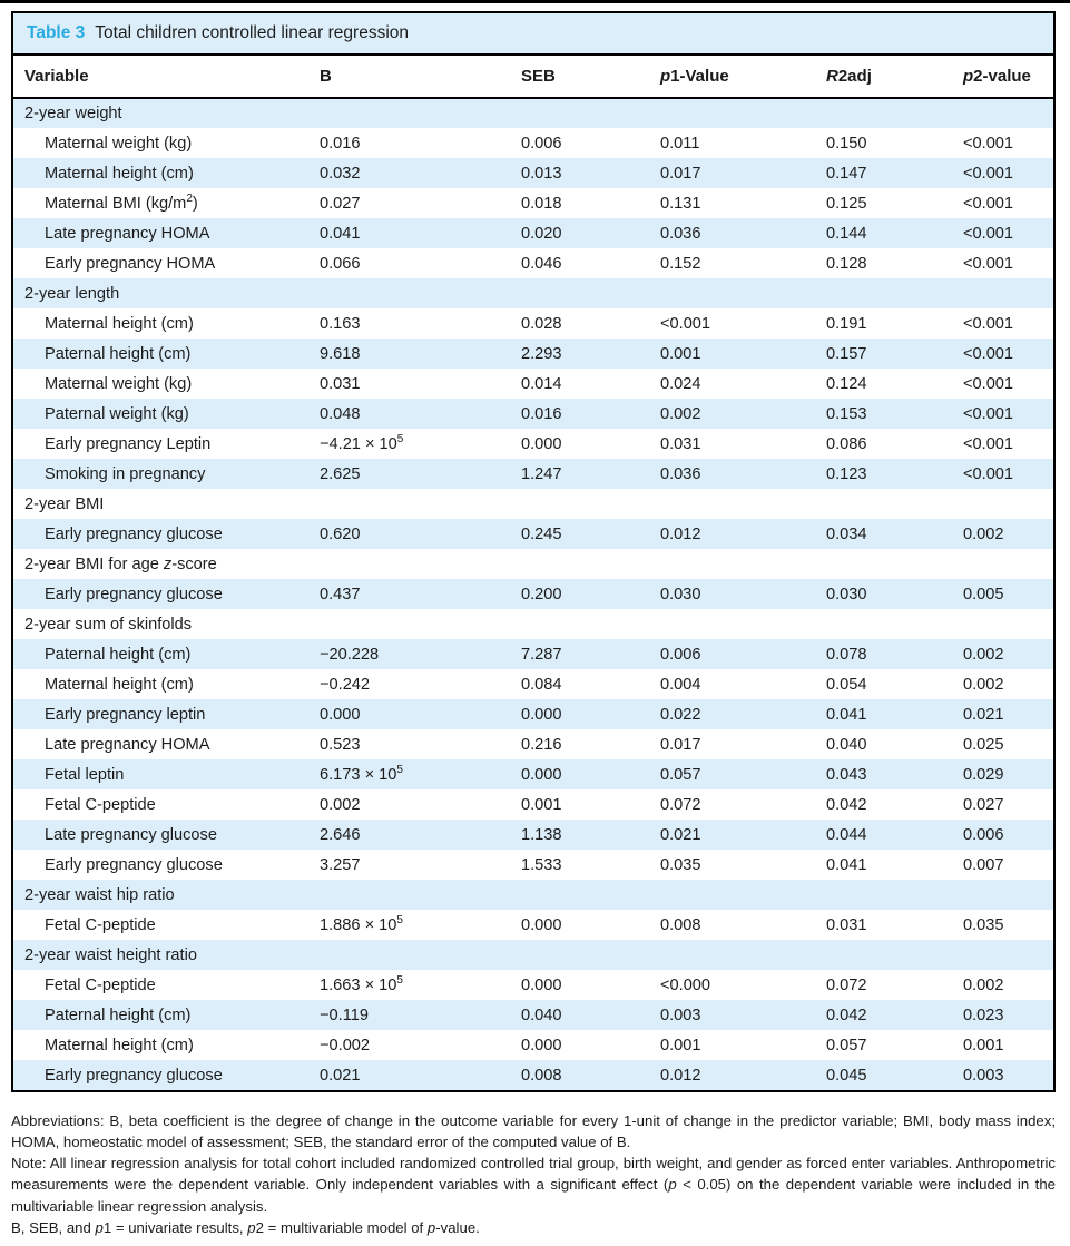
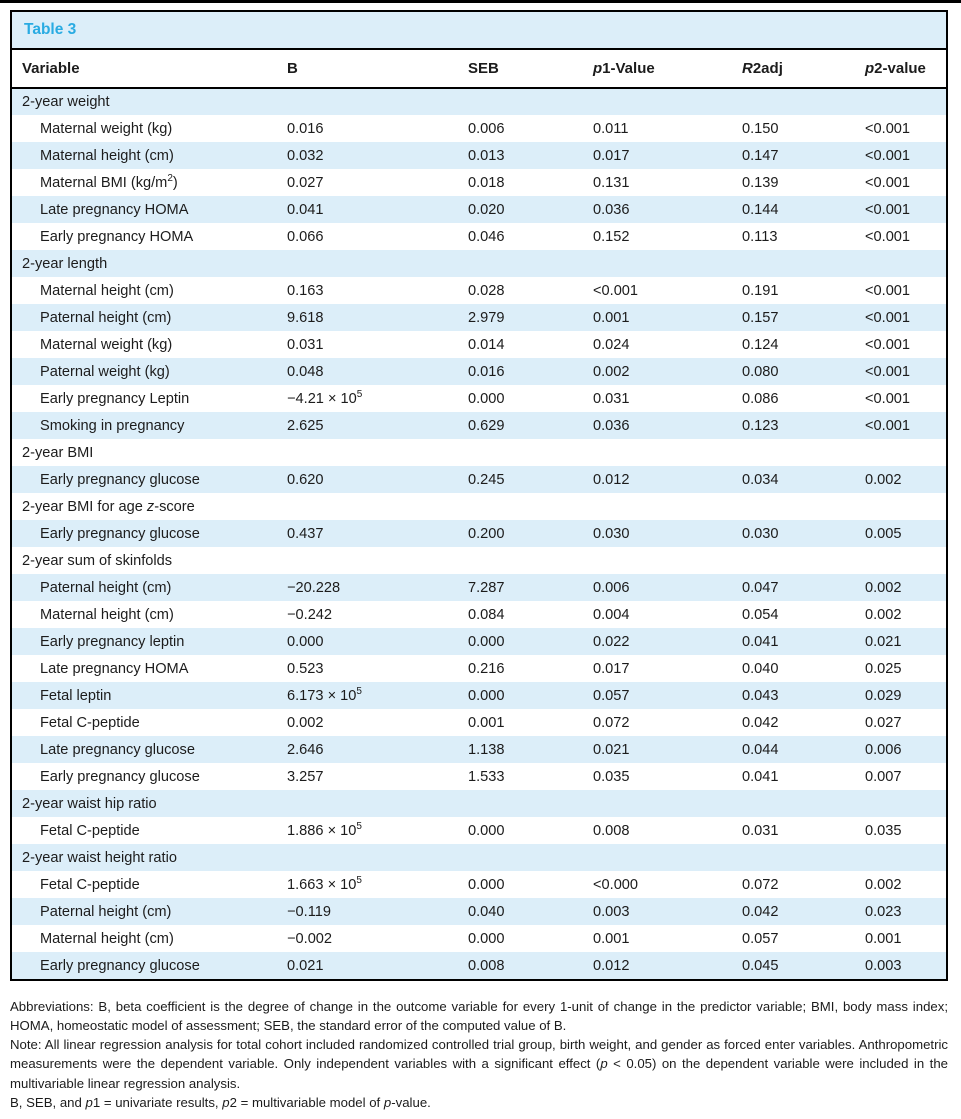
  Table 3
- Total children controlled linear regression
  Variable	B	SEB	p1-Value	R2adj	p2-value
  2-year weight
  Maternal weight (kg)	0.016	0.006	0.011	0.150	<0.001
  Maternal height (cm)	0.032	0.013	0.017	0.147	<0.001
- Maternal BMI (kg/m2)	0.027	0.018	0.131	0.125	<0.001
+ Maternal BMI (kg/m2)	0.027	0.018	0.131	0.139	<0.001
  Late pregnancy HOMA	0.041	0.020	0.036	0.144	<0.001
- Early pregnancy HOMA	0.066	0.046	0.152	0.128	<0.001
+ Early pregnancy HOMA	0.066	0.046	0.152	0.113	<0.001
  2-year length
  Maternal height (cm)	0.163	0.028	<0.001	0.191	<0.001
- Paternal height (cm)	9.618	2.293	0.001	0.157	<0.001
+ Paternal height (cm)	9.618	2.979	0.001	0.157	<0.001
  Maternal weight (kg)	0.031	0.014	0.024	0.124	<0.001
- Paternal weight (kg)	0.048	0.016	0.002	0.153	<0.001
+ Paternal weight (kg)	0.048	0.016	0.002	0.080	<0.001
  Early pregnancy Leptin	−4.21 × 105	0.000	0.031	0.086	<0.001
- Smoking in pregnancy	2.625	1.247	0.036	0.123	<0.001
+ Smoking in pregnancy	2.625	0.629	0.036	0.123	<0.001
  2-year BMI
  Early pregnancy glucose	0.620	0.245	0.012	0.034	0.002
  2-year BMI for age z-score
  Early pregnancy glucose	0.437	0.200	0.030	0.030	0.005
  2-year sum of skinfolds
- Paternal height (cm)	−20.228	7.287	0.006	0.078	0.002
+ Paternal height (cm)	−20.228	7.287	0.006	0.047	0.002
  Maternal height (cm)	−0.242	0.084	0.004	0.054	0.002
  Early pregnancy leptin	0.000	0.000	0.022	0.041	0.021
  Late pregnancy HOMA	0.523	0.216	0.017	0.040	0.025
  Fetal leptin	6.173 × 105	0.000	0.057	0.043	0.029
  Fetal C-peptide	0.002	0.001	0.072	0.042	0.027
  Late pregnancy glucose	2.646	1.138	0.021	0.044	0.006
  Early pregnancy glucose	3.257	1.533	0.035	0.041	0.007
  2-year waist hip ratio
  Fetal C-peptide	1.886 × 105	0.000	0.008	0.031	0.035
  2-year waist height ratio
  Fetal C-peptide	1.663 × 105	0.000	<0.000	0.072	0.002
  Paternal height (cm)	−0.119	0.040	0.003	0.042	0.023
  Maternal height (cm)	−0.002	0.000	0.001	0.057	0.001
  Early pregnancy glucose	0.021	0.008	0.012	0.045	0.003
  Abbreviations: B, beta coefficient is the degree of change in the outcome variable for every 1-unit of change in the predictor variable; BMI, body mass index; HOMA, homeostatic model of assessment; SEB, the standard error of the computed value of B.
  Note: All linear regression analysis for total cohort included randomized controlled trial group, birth weight, and gender as forced enter variables. Anthropometric measurements were the dependent variable. Only independent variables with a significant effect (p < 0.05) on the dependent variable were included in the multivariable linear regression analysis.
  B, SEB, and p1 = univariate results, p2 = multivariable model of p-value.
